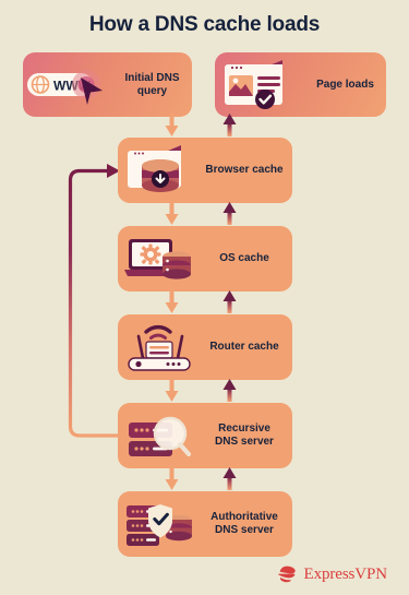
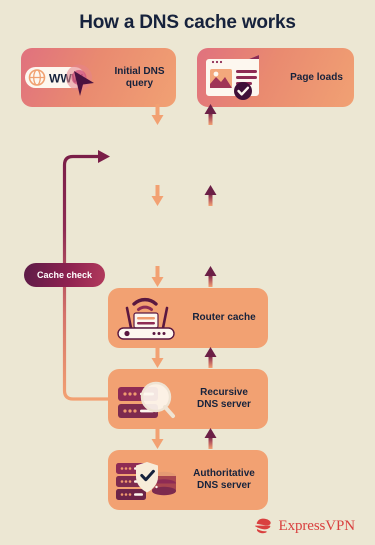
- How a DNS cache loads
+ How a DNS cache works
  Initial DNS
  query
  Page loads
- Browser cache
- OS cache
  Router cache
  Recursive
  DNS server
  Authoritative
  DNS server
+ Cache check
  ExpressVPN
